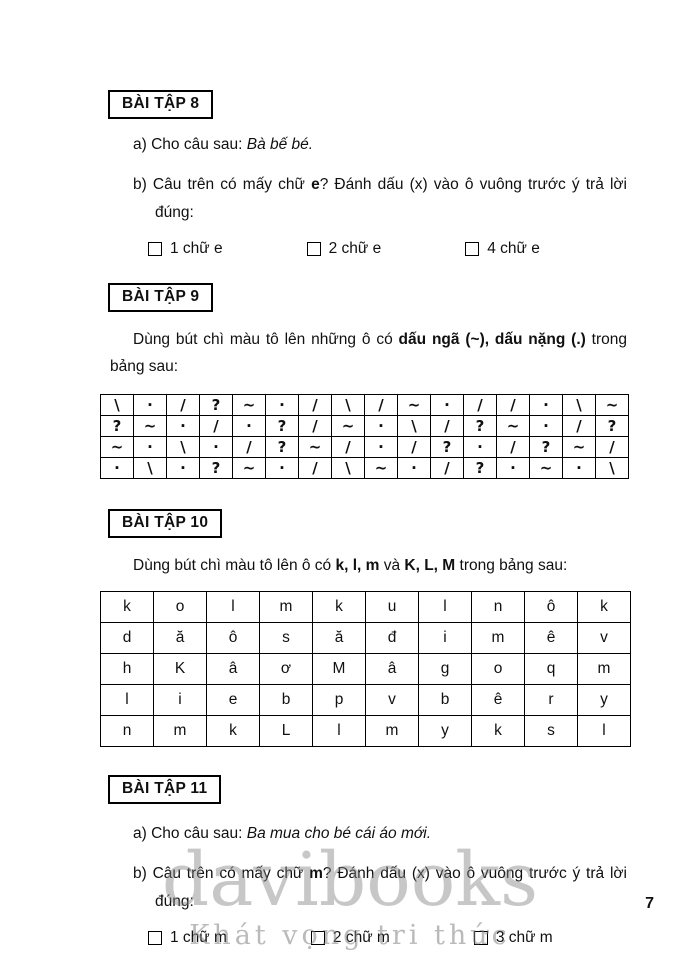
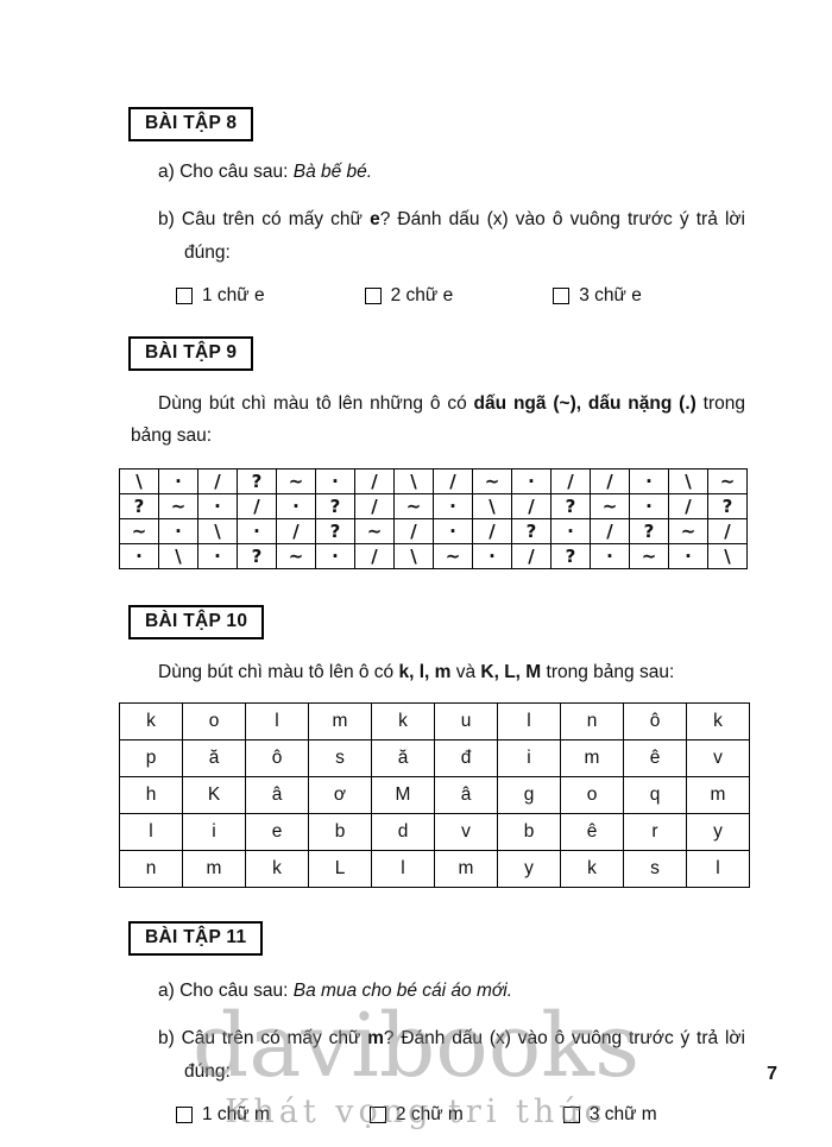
  BÀI TẬP 8
  a) Cho câu sau: Bà bế bé.
  b) Câu trên có mấy chữ e? Đánh dấu (x) vào ô vuông trước ý trả lời đúng:
  1 chữ e
  2 chữ e
- 4 chữ e
+ 3 chữ e
  BÀI TẬP 9
  Dùng bút chì màu tô lên những ô có dấu ngã (~), dấu nặng (.) trong bảng sau:
  \	·	/	?	~	·	/	\	/	~	·	/	/	·	\	~
  ?	~	·	/	·	?	/	~	·	\	/	?	~	·	/	?
  ~	·	\	·	/	?	~	/	·	/	?	·	/	?	~	/
  ·	\	·	?	~	·	/	\	~	·	/	?	·	~	·	\
  BÀI TẬP 10
  Dùng bút chì màu tô lên ô có k, l, m và K, L, M trong bảng sau:
  k	o	l	m	k	u	l	n	ô	k
- d	ă	ô	s	ă	đ	i	m	ê	v
+ p	ă	ô	s	ă	đ	i	m	ê	v
  h	K	â	ơ	M	â	g	o	q	m
- l	i	e	b	p	v	b	ê	r	y
+ l	i	e	b	d	v	b	ê	r	y
  n	m	k	L	l	m	y	k	s	l
  BÀI TẬP 11
  a) Cho câu sau: Ba mua cho bé cái áo mới.
  b) Câu trên có mấy chữ m? Đánh dấu (x) vào ô vuông trước ý trả lời đúng:
  1 chữ m
  2 chữ m
  3 chữ m
  davibooks
  Khát vọng tri thức
  7
